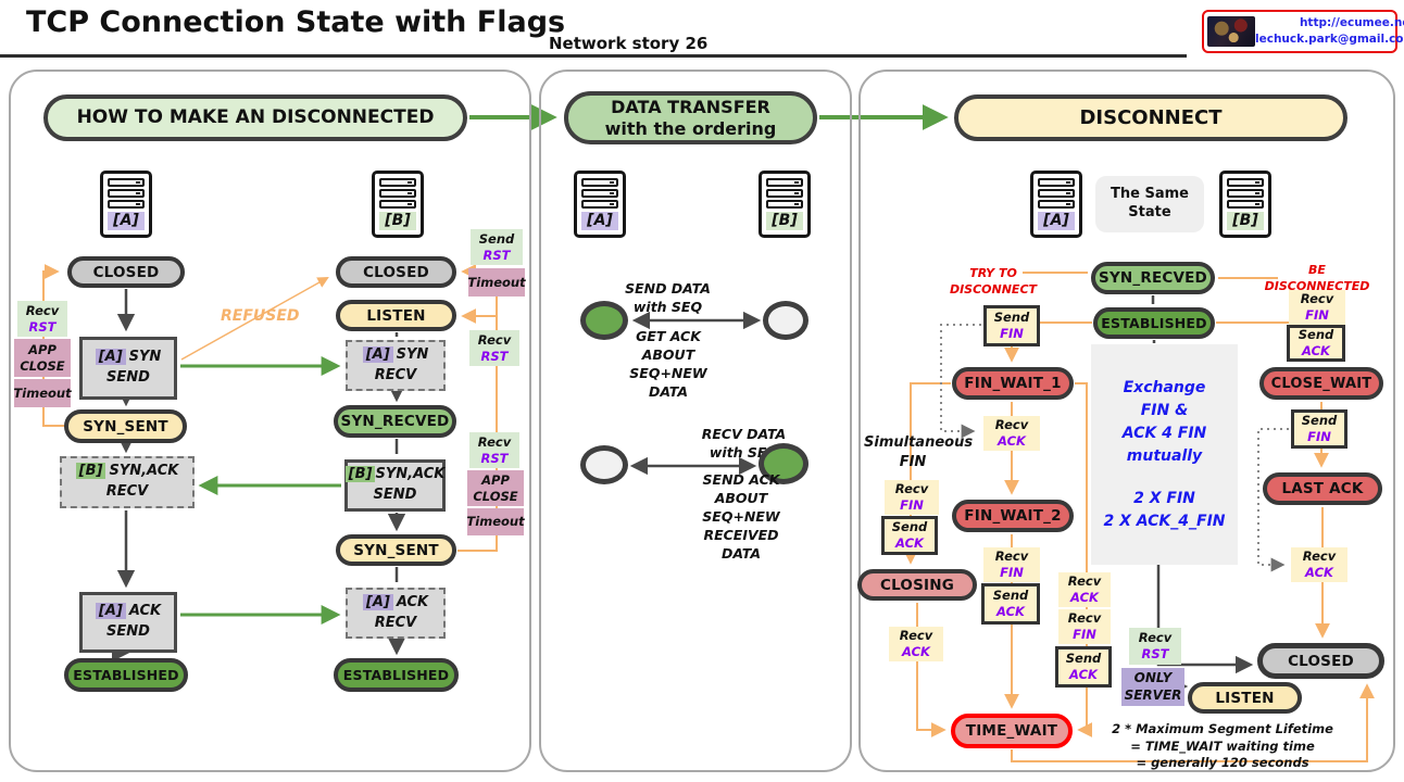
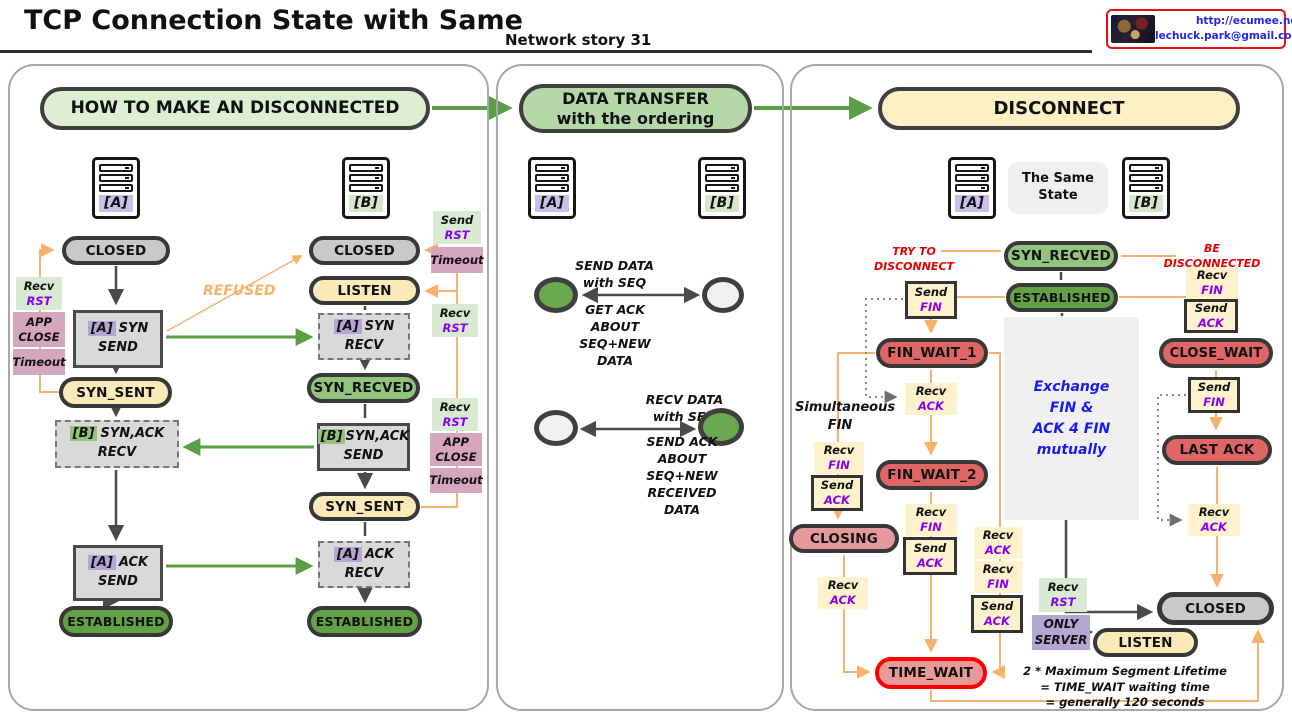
- TCP Connection State with Flags
+ TCP Connection State with Same
- Network story 26
+ Network story 31
  http://ecumee.n
  lechuck.park@gmail.co
  HOW TO MAKE AN DISCONNECTED
  DATA TRANSFER
  with the ordering
  DISCONNECT
  [A]
  [B]
  CLOSED
  Recv
  RST
  APP
  CLOSE
  Timeout
  [A] SYN
  SEND
  SYN_SENT
  REFUSED
  [B] SYN,ACK
  RECV
  [A] ACK
  SEND
  ESTABLISHED
  CLOSED
  Send
  RST
  Timeout
  LISTEN
  Recv
  RST
  [A] SYN
  RECV
  SYN_RECVED
  Recv
  RST
  APP
  CLOSE
  Timeout
  [B] SYN,ACK
  SEND
  SYN_SENT
  [A] ACK
  RECV
  ESTABLISHED
  [A]
  [B]
  SEND DATA
  with SEQ
  GET ACK
  ABOUT
  SEQ+NEW
  DATA
  RECV DATA
  with S
  SEND ACK
  ABOUT
  SEQ+NEW
  RECEIVED
  DATA
  [A]
  The Same
  State
  [B]
  TRY TO
  DISCONNECT
  SYN_RECVED
  BE
  DISCONNECTED
  ESTABLISHED
  Send
  FIN
  FIN_WAIT_1
  Recv
  ACK
  Simultaneous
  FIN
  Recv
  FIN
  Send
  ACK
  FIN_WAIT_2
  CLOSING
  Recv
  ACK
  Recv
  FIN
  Send
  ACK
  Recv
  ACK
  Recv
  FIN
  Send
  ACK
  TIME_WAIT
  Exchange
  FIN &
  ACK 4 FIN
  mutually
- 2 X FIN
- 2 X ACK_4_FIN
  Recv
  FIN
  Send
  ACK
  CLOSE_WAIT
  Send
  FIN
  LAST ACK
  Recv
  ACK
  Recv
  RST
  CLOSED
  ONLY
  SERVER
  LISTEN
  2 * Maximum Segment Lifetime
  = TIME_WAIT waiting time
  = generally 120 seconds
